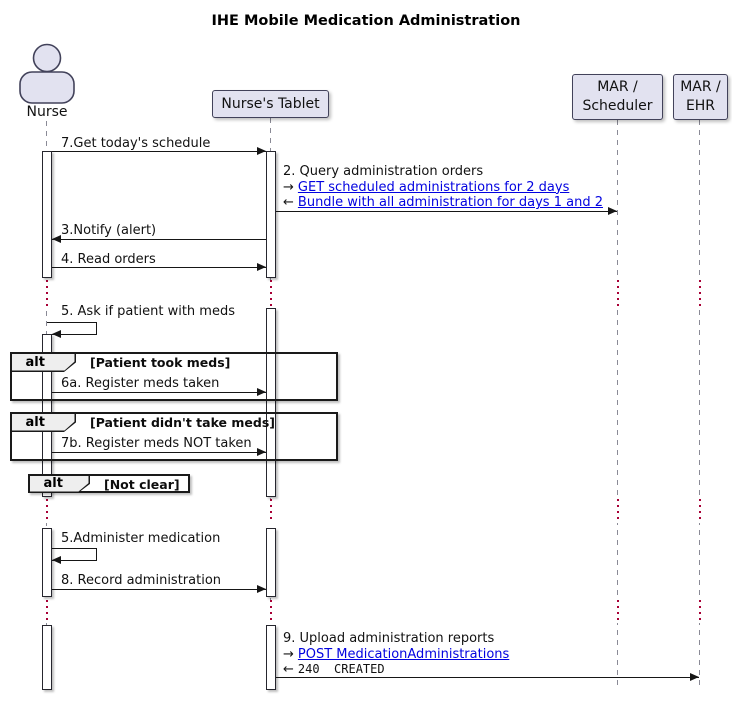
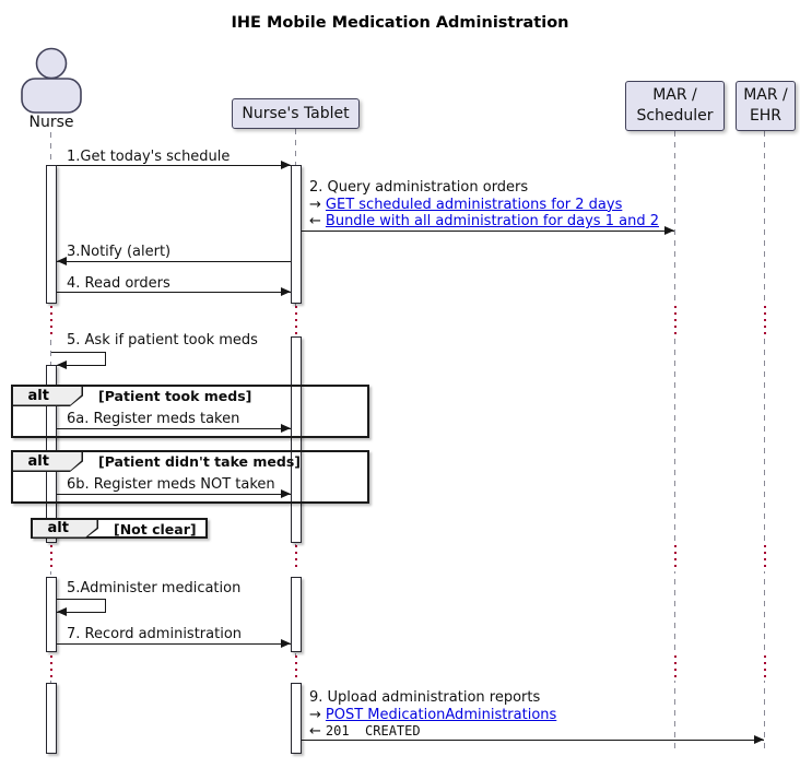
  IHE Mobile Medication Administration
- 7.Get today's schedule
+ 1.Get today's schedule
  2. Query administration orders
  → GET scheduled administrations for 2 days
  ← Bundle with all administration for days 1 and 2
  3.Notify (alert)
  4. Read orders
- 5. Ask if patient with meds
+ 5. Ask if patient took meds
  alt
  [Patient took meds]
  6a. Register meds taken
  alt
  [Patient didn't take meds]
- 7b. Register meds NOT taken
+ 6b. Register meds NOT taken
  alt
  [Not clear]
  5.Administer medication
- 8. Record administration
+ 7. Record administration
  9. Upload administration reports
  → POST MedicationAdministrations
- ← 240 CREATED
+ ← 201 CREATED
  Nurse
  Nurse's Tablet
  MAR /
  Scheduler
  MAR /
  EHR
